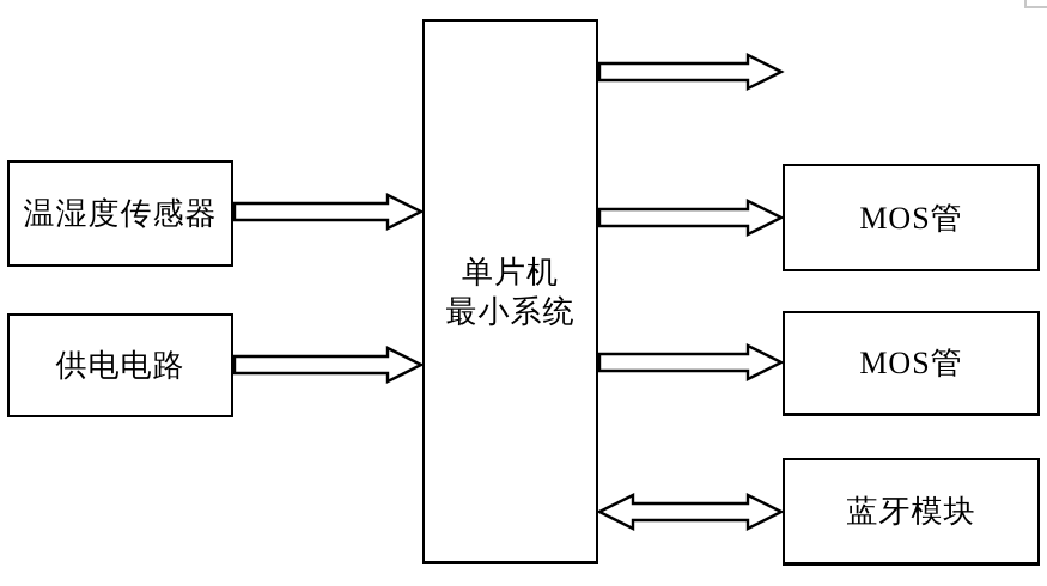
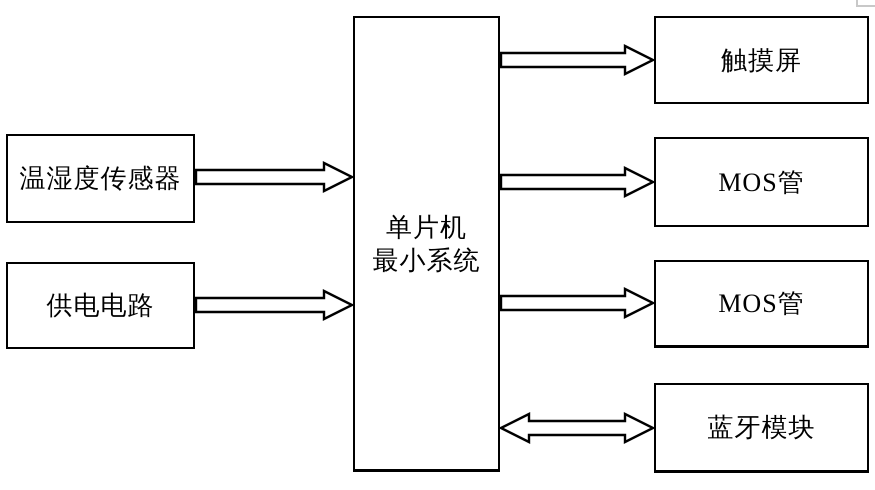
  温湿度传感器
  供电电路
  单片机
  最小系统
+ 触摸屏
  MOS管
  MOS管
  蓝牙模块
